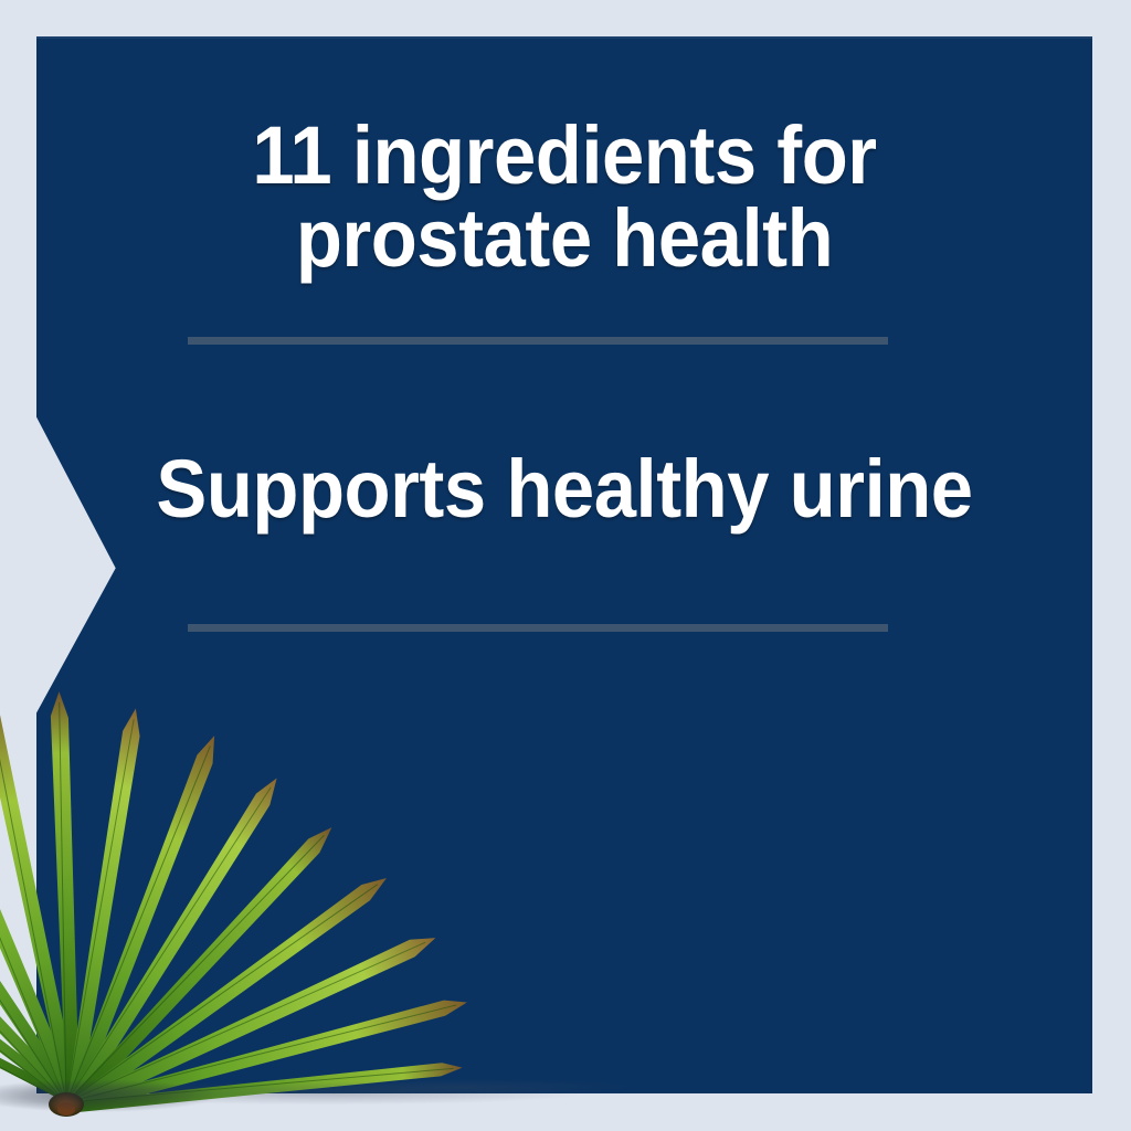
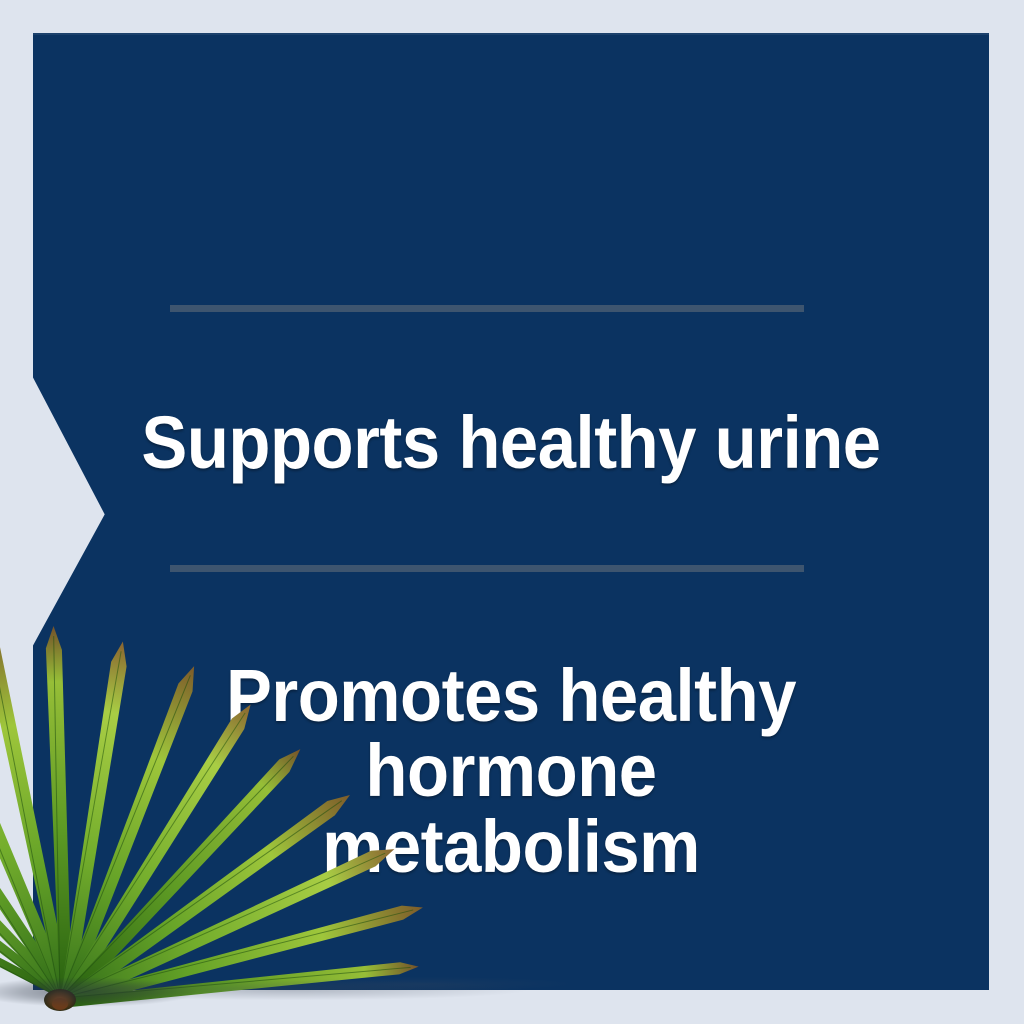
- 11 ingredients for
- prostate health
  Supports healthy urine
+ Promotes healthy
+ hormone
+ metabolism
